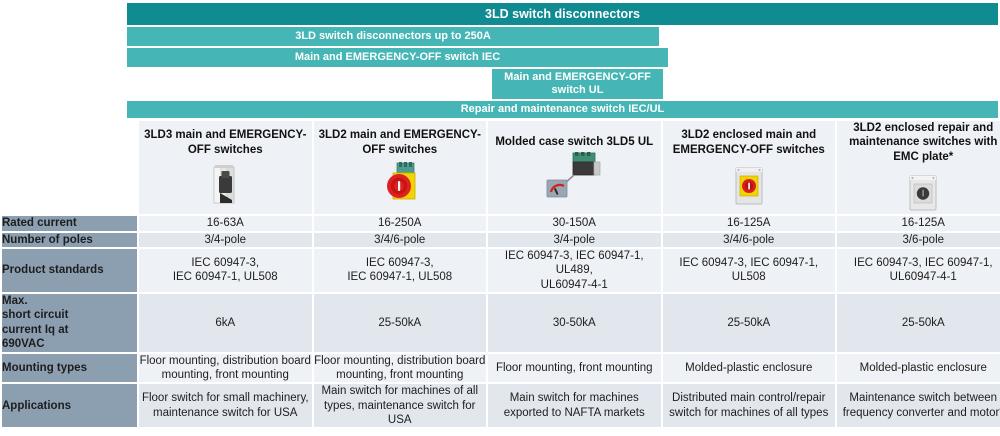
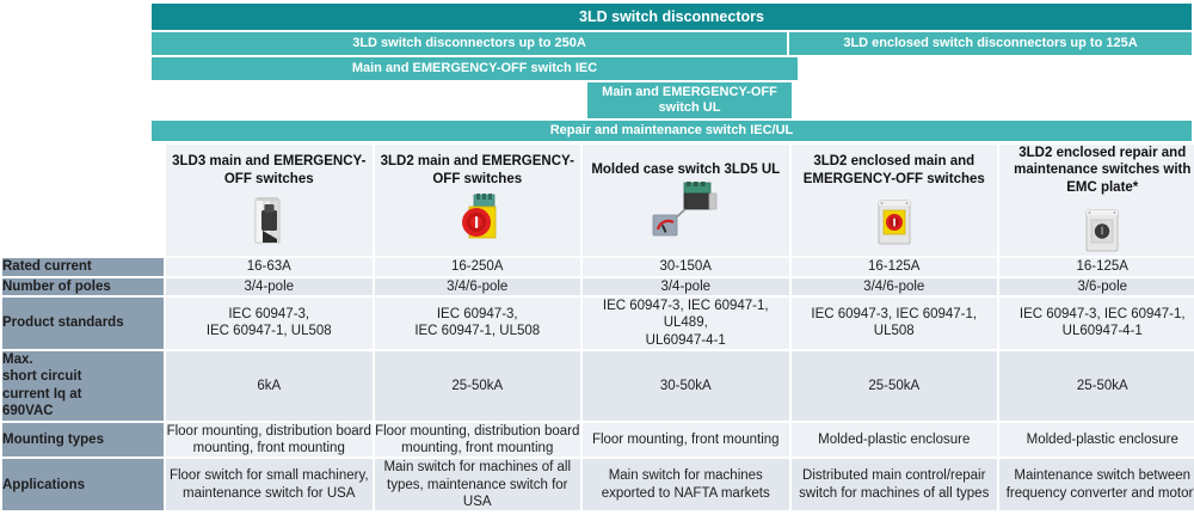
  3LD switch disconnectors
  3LD switch disconnectors up to 250A
+ 3LD enclosed switch disconnectors up to 125A
  Main and EMERGENCY-OFF switch IEC
  Main and EMERGENCY-OFF switch UL
  Repair and maintenance switch IEC/UL
  	3LD3 main and EMERGENCY-OFF switches	3LD2 main and EMERGENCY-OFF switches	Molded case switch 3LD5 UL	3LD2 enclosed main and EMERGENCY-OFF switches	3LD2 enclosed repair and maintenance switches with EMC plate*
  Rated current	16-63A	16-250A	30-150A	16-125A	16-125A
  Number of poles	3/4-pole	3/4/6-pole	3/4-pole	3/4/6-pole	3/6-pole
  Product standards	IEC 60947-3,IEC 60947-1, UL508	IEC 60947-3,IEC 60947-1, UL508	IEC 60947-3, IEC 60947-1, UL489,UL60947-4-1	IEC 60947-3, IEC 60947-1,UL508	IEC 60947-3, IEC 60947-1,UL60947-4-1
  Max.short circuitcurrent Iq at690VAC	6kA	25-50kA	30-50kA	25-50kA	25-50kA
  Mounting types	Floor mounting, distribution board mounting, front mounting	Floor mounting, distribution board mounting, front mounting	Floor mounting, front mounting	Molded-plastic enclosure	Molded-plastic enclosure
  Applications	Floor switch for small machinery, maintenance switch for USA	Main switch for machines of all types, maintenance switch for USA	Main switch for machines exported to NAFTA markets	Distributed main control/repair switch for machines of all types	Maintenance switch between frequency converter and motor
